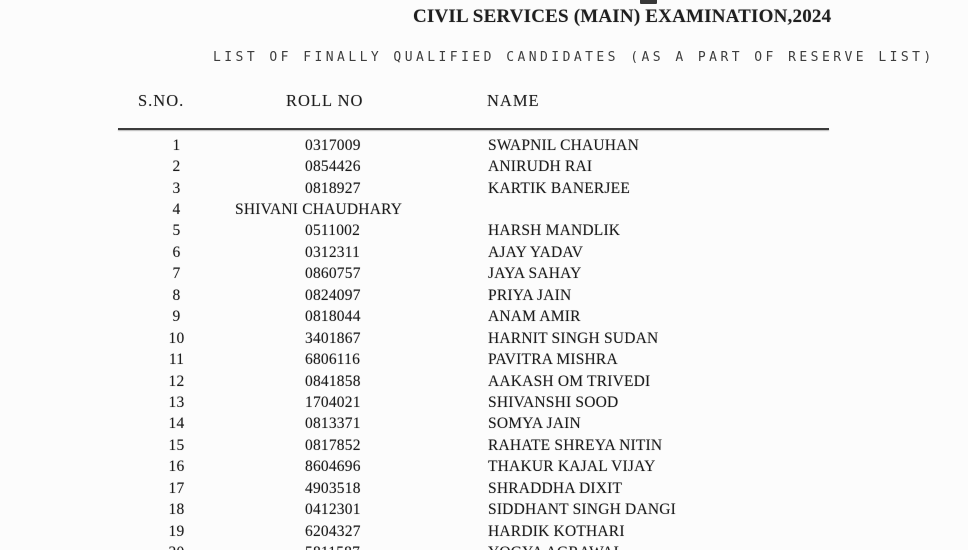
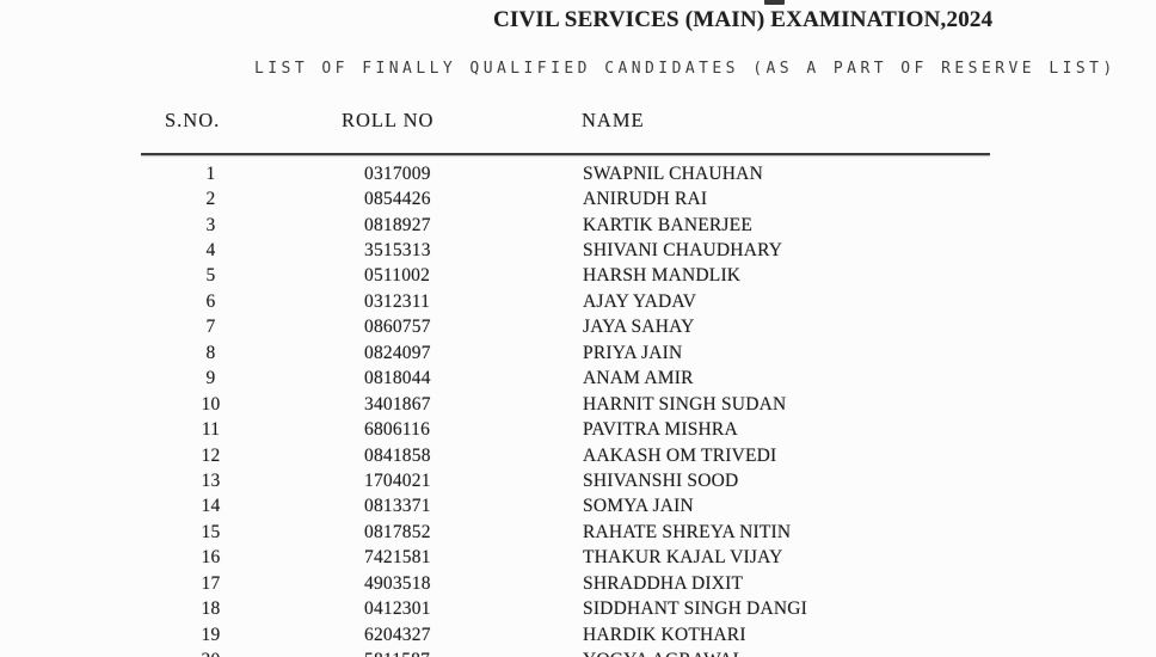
  CIVIL SERVICES (MAIN) EXAMINATION,2024
  LIST OF FINALLY QUALIFIED CANDIDATES (AS A PART OF RESERVE LIST)
  S.NO.
  ROLL NO
  NAME
  1
  0317009
  SWAPNIL CHAUHAN
  2
  0854426
  ANIRUDH RAI
  3
  0818927
  KARTIK BANERJEE
  4
+ 3515313
  SHIVANI CHAUDHARY
  5
  0511002
  HARSH MANDLIK
  6
  0312311
  AJAY YADAV
  7
  0860757
  JAYA SAHAY
  8
  0824097
  PRIYA JAIN
  9
  0818044
  ANAM AMIR
  10
  3401867
  HARNIT SINGH SUDAN
  11
  6806116
  PAVITRA MISHRA
  12
  0841858
  AAKASH OM TRIVEDI
  13
  1704021
  SHIVANSHI SOOD
  14
  0813371
  SOMYA JAIN
  15
  0817852
  RAHATE SHREYA NITIN
  16
- 8604696
+ 7421581
  THAKUR KAJAL VIJAY
  17
  4903518
  SHRADDHA DIXIT
  18
  0412301
  SIDDHANT SINGH DANGI
  19
  6204327
  HARDIK KOTHARI
